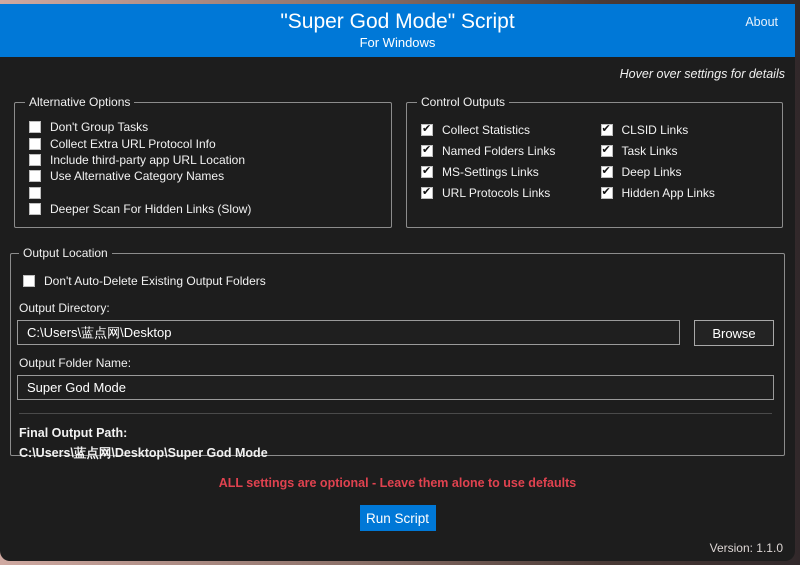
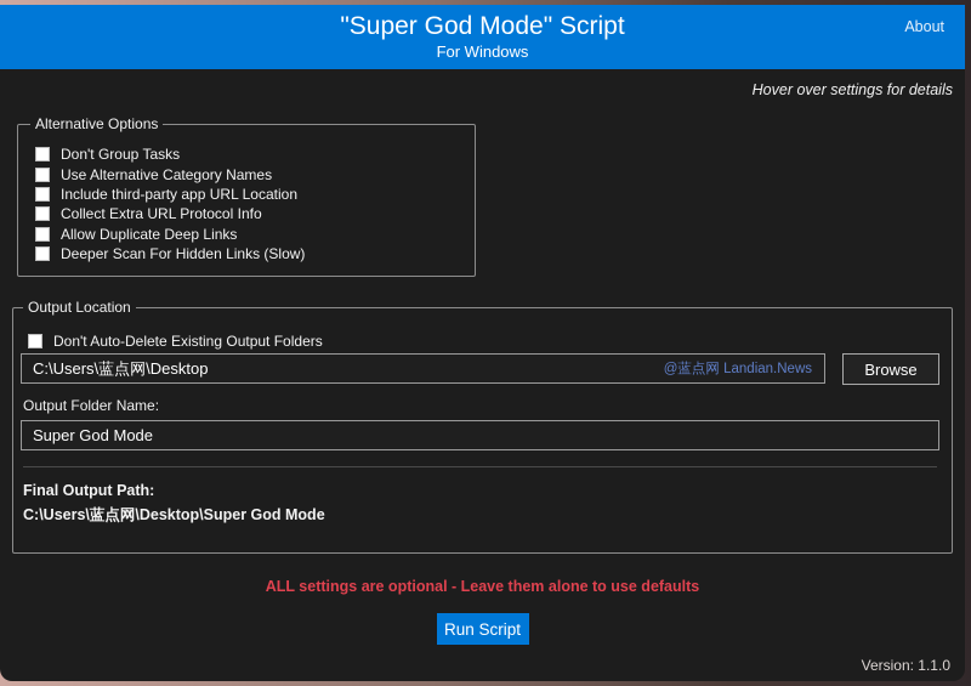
  "Super God Mode" Script
  For Windows
  About
  Hover over settings for details
  Alternative Options
  Don't Group Tasks
- Collect Extra URL Protocol Info
+ Use Alternative Category Names
  Include third-party app URL Location
- Use Alternative Category Names
+ Collect Extra URL Protocol Info
+ Allow Duplicate Deep Links
  Deeper Scan For Hidden Links (Slow)
- Control Outputs
- Collect Statistics
- Named Folders Links
- MS-Settings Links
- URL Protocols Links
- CLSID Links
- Task Links
- Deep Links
- Hidden App Links
  Output Location
  Don't Auto-Delete Existing Output Folders
- Output Directory:
  C:\Users\蓝点网\Desktop
+ @蓝点网 Landian.News
  Browse
  Output Folder Name:
  Super God Mode
  Final Output Path:
  C:\Users\蓝点网\Desktop\Super God Mode
  ALL settings are optional - Leave them alone to use defaults
  Run Script
  Version: 1.1.0
